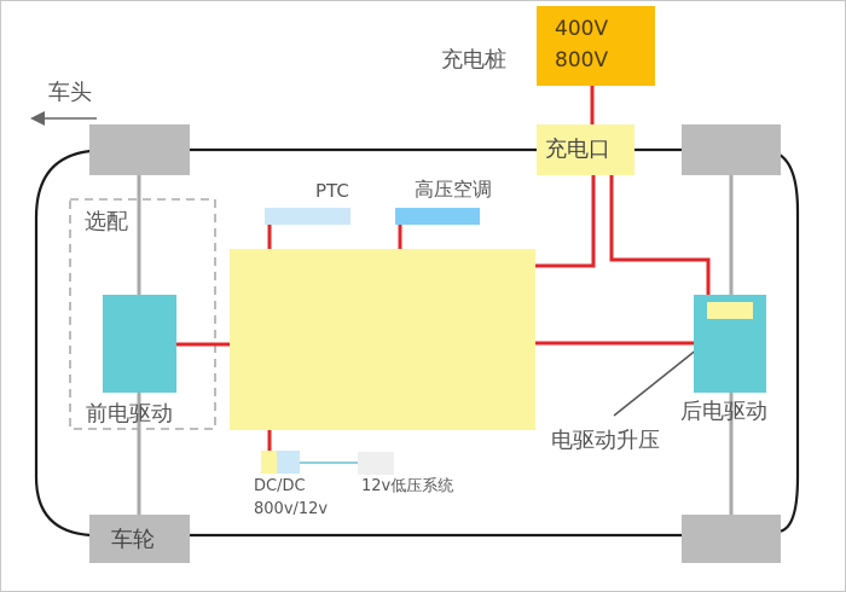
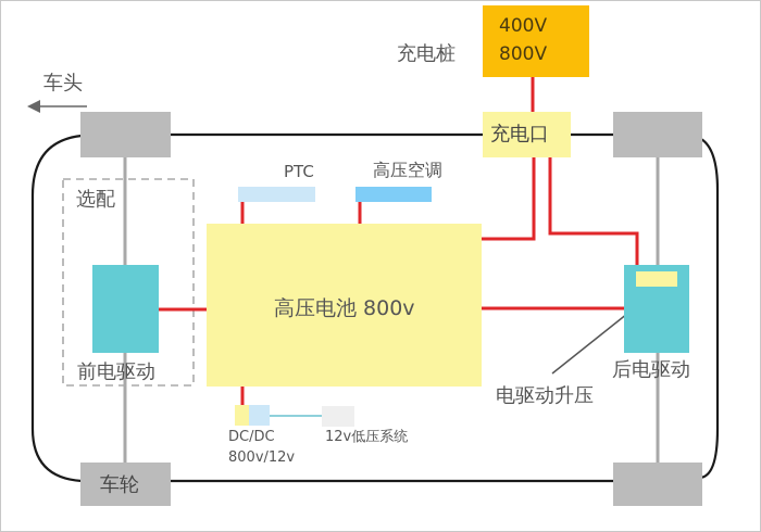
  车轮
  400V
  800V
  充电桩
  充电口
  车头
  选配
  PTC
  高压空调
+ 高压电池 800v
  前电驱动
  后电驱动
  电驱动升压
  DC/DC
  800v/12v
  12v低压系统
